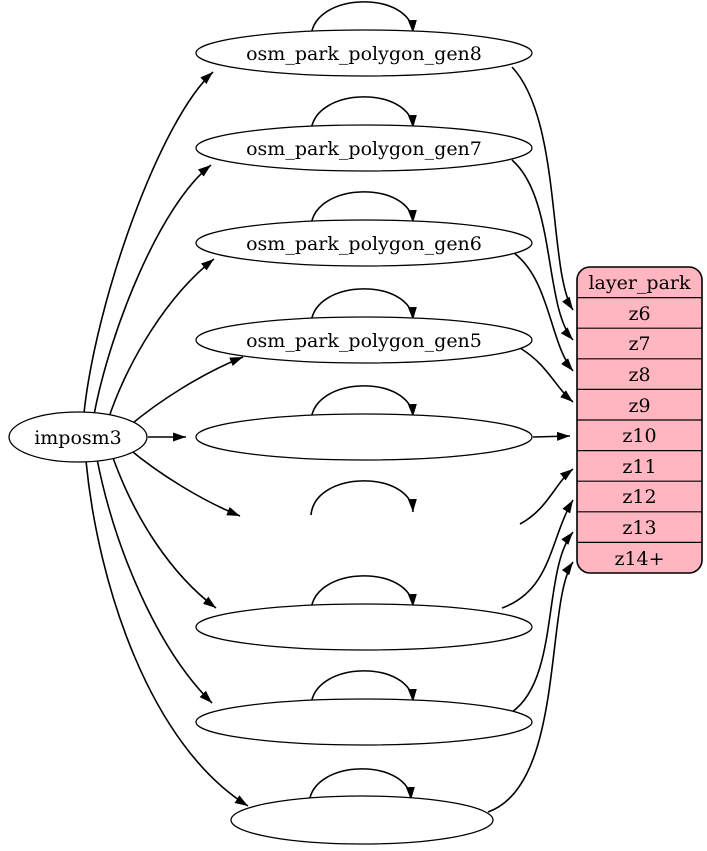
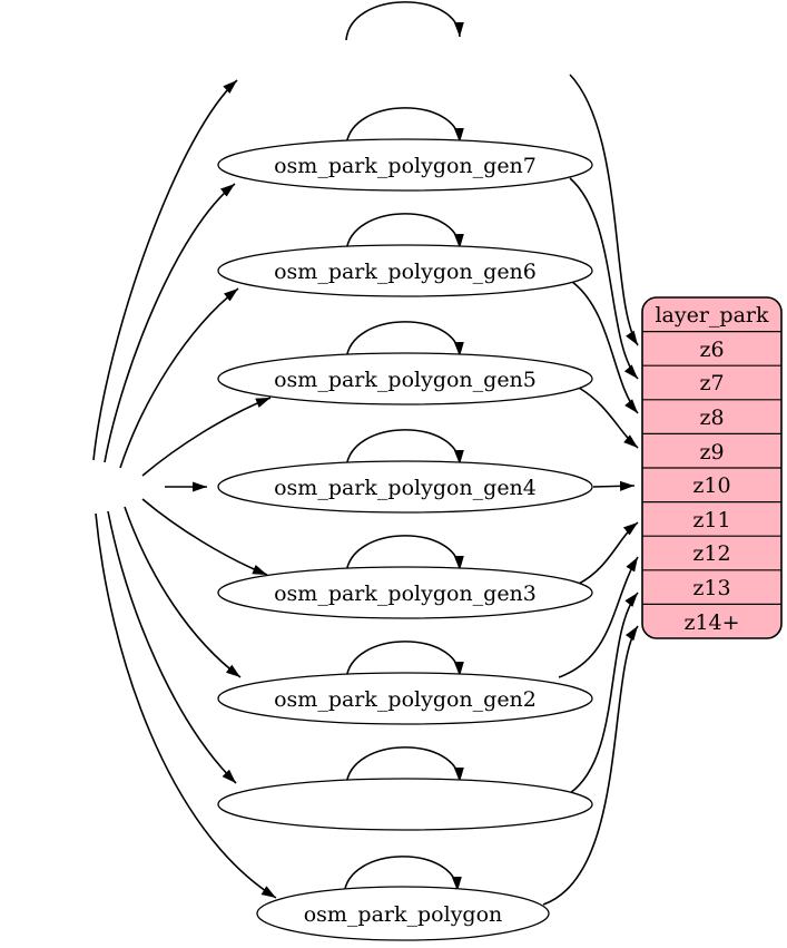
- imposm3
- osm_park_polygon_gen8
  osm_park_polygon_gen7
  osm_park_polygon_gen6
  osm_park_polygon_gen5
+ osm_park_polygon_gen4
+ osm_park_polygon_gen3
+ osm_park_polygon_gen2
+ osm_park_polygon
  layer_park
  z6
  z7
  z8
  z9
  z10
  z11
  z12
  z13
  z14+
